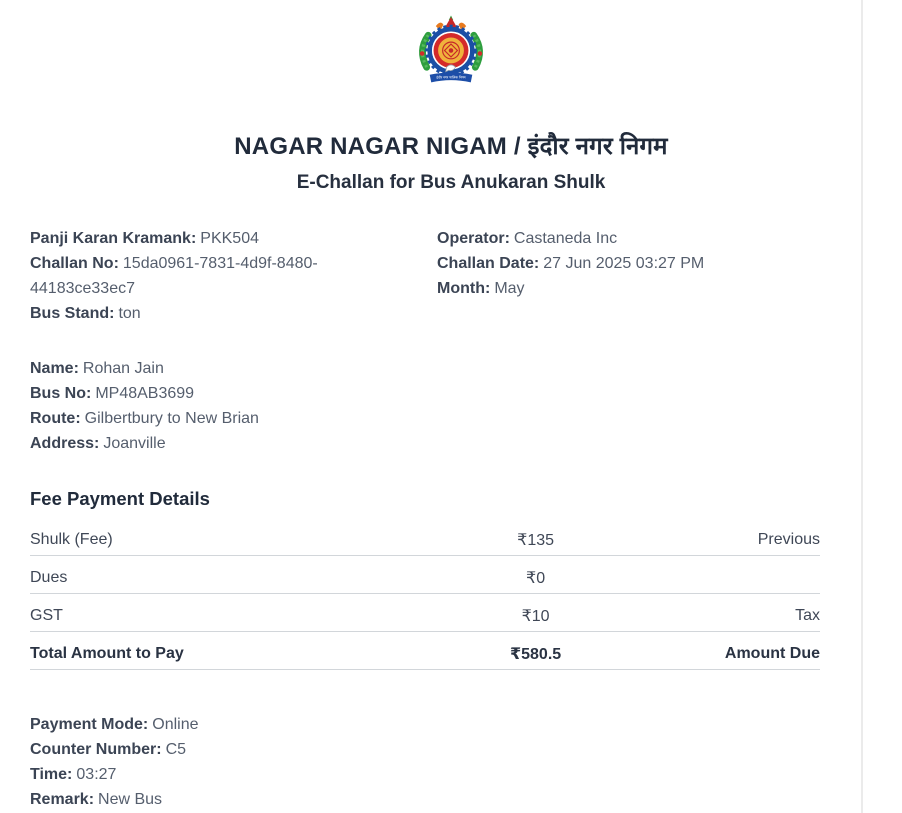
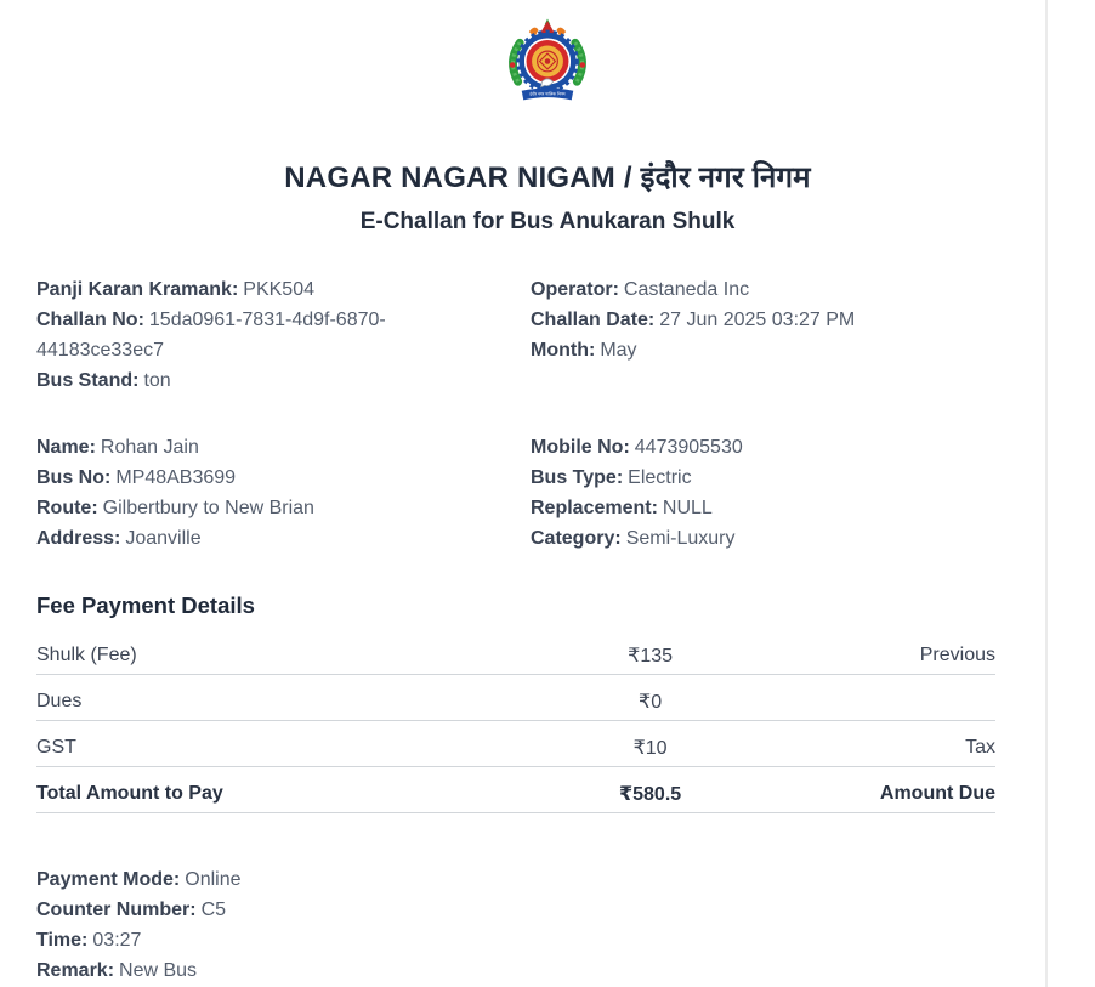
  NAGAR NAGAR NIGAM / इंदौर नगर निगम
  E-Challan for Bus Anukaran Shulk
  Panji Karan Kramank: PKK504
- Challan No: 15da0961-7831-4d9f-8480-44183ce33ec7
+ Challan No: 15da0961-7831-4d9f-6870-44183ce33ec7
  Bus Stand: ton
  Operator: Castaneda Inc
  Challan Date: 27 Jun 2025 03:27 PM
  Month: May
  Name: Rohan Jain
  Bus No: MP48AB3699
  Route: Gilbertbury to New Brian
  Address: Joanville
+ Mobile No: 4473905530
+ Bus Type: Electric
+ Replacement: NULL
+ Category: Semi-Luxury
  Fee Payment Details
  Shulk (Fee)	₹135	Previous
  Dues	₹0
  GST	₹10	Tax
  Total Amount to Pay	₹580.5	Amount Due
  Payment Mode: Online
  Counter Number: C5
  Time: 03:27
  Remark: New Bus
